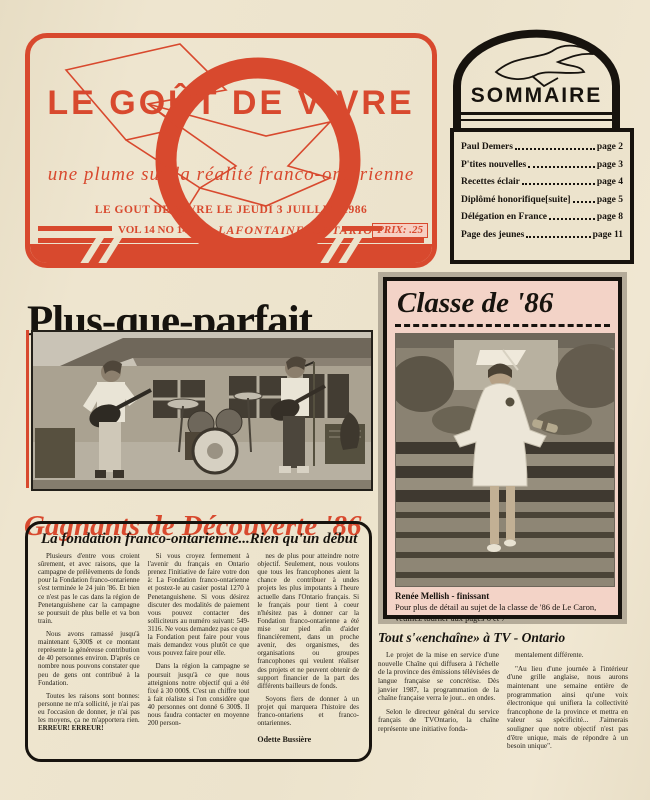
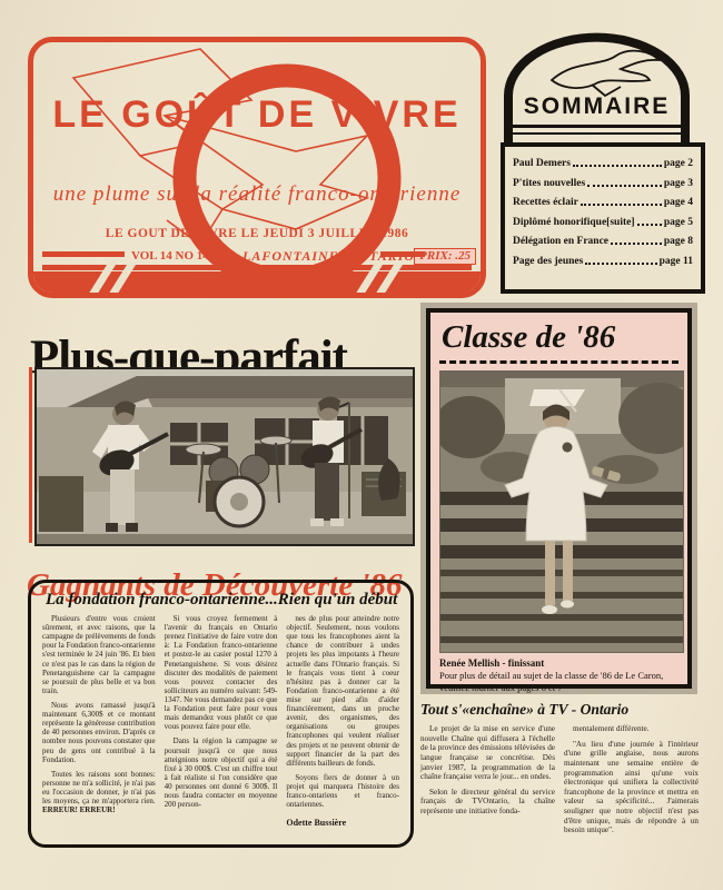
  LE GOÛT DE VIVRE
  une plume sur la réalité franco-ontarienne
  LE GOUT DE VIVRE LE JEUDI 3 JUILLET 1986
  VOL 14 NO 14
  LAFONTAINE, ONT
  RIX: .25
  SOMMAIRE
  Paul Demers
  page 2
  P'tites nouvelles
  page 3
  Recettes éclair
  page 4
  Diplômé honorifique[suite]
  page 5
  Délégation en France
  page 8
  Page des jeunes
  page 11
  Plus-que-parfait
  Gagnants de Découverte '86
  La fondation franco-ontarienne...
  Rien qu'un début
  Plusieurs d'entre vous croient sûrement, et avec raisons, que la campagne de prélèvements de fonds pour la Fondation franco-ontarienne s'est terminée le 24 juin '86. Et bien ce n'est pas le cas dans la région de Penetanguishene car la campagne se poursuit de plus belle et va bon train.
  Nous avons ramassé jusqu'à maintenant 6,300$ et ce montant représente la généreuse contribution de 40 personnes environ. D'après ce nombre nous pouvons constater que peu de gens ont contribué à la Fondation.
  Toutes les raisons sont bonnes: personne ne m'a sollicité, je n'ai pas eu l'occasion de donner, je n'ai pas les moyens, ça ne m'apportera rien. ERREUR! ERREUR!
- Si vous croyez fermement à l'avenir du français en Ontario prenez l'initiative de faire votre don à: La Fondation franco-ontarienne et postez-le au casier postal 1270 à Penetanguishene. Si vous désirez discuter des modalités de paiement vous pouvez contacter des solliciteurs au numéro suivant: 549-3116. Ne vous demandez pas ce que la Fondation peut faire pour vous mais demandez vous plutôt ce que vous pouvez faire pour elle.
+ Si vous croyez fermement à l'avenir du français en Ontario prenez l'initiative de faire votre don à: La Fondation franco-ontarienne et postez-le au casier postal 1270 à Penetanguishene. Si vous désirez discuter des modalités de paiement vous pouvez contacter des solliciteurs au numéro suivant: 549-1347. Ne vous demandez pas ce que la Fondation peut faire pour vous mais demandez vous plutôt ce que vous pouvez faire pour elle.
  Dans la région la campagne se poursuit jusqu'à ce que nous atteignions notre objectif qui a été fixé à 30 000$. C'est un chiffre tout à fait réaliste si l'on considère que 40 personnes ont donné 6 300$. Il nous faudra contacter en moyenne 200 person-
- nes de plus pour atteindre notre objectif. Seulement, nous voulons que tous les francophones aient la chance de contribuer à undes projets les plus impotants à l'heure actuelle dans l'Ontario français. Si le français pour tient à coeur n'hésitez pas à donner car la Fondation franco-ontarienne a été mise sur pied afin d'aider financièrement, dans un proche avenir, des organismes, des organisations ou groupes francophones qui veulent réaliser des projets et ne peuvent obtenir de support financier de la part des différents bailleurs de fonds.
+ nes de plus pour atteindre notre objectif. Seulement, nous voulons que tous les francophones aient la chance de contribuer à undes projets les plus impotants à l'heure actuelle dans l'Ontario français. Si le français vous tient à coeur n'hésitez pas à donner car la Fondation franco-ontarienne a été mise sur pied afin d'aider financièrement, dans un proche avenir, des organismes, des organisations ou groupes francophones qui veulent réaliser des projets et ne peuvent obtenir de support financier de la part des différents bailleurs de fonds.
  Soyons fiers de donner à un projet qui marquera l'histoire des franco-ontariens et franco-ontariennes.
  Odette Bussière
  Classe de '86
  Renée Mellish - finissant
  Pour plus de détail au sujet de la classe de '86 de Le Caron, veuillez tourner aux pages 6 et 7
  Tout s'«enchaîne» à TV - Ontario
  Le projet de la mise en service d'une nouvelle Chaîne qui diffusera à l'échelle de la province des émissions télévisées de langue française se concrétise. Dès janvier 1987, la programmation de la chaîne française verra le jour... en ondes.
  Selon le directeur général du service français de TVOntario, la chaîne représente une initiative fonda-
  mentalement différente.
  "Au lieu d'une journée à l'intérieur d'une grille anglaise, nous aurons maintenant une semaine entière de programmation ainsi qu'une voix électronique qui unifiera la collectivité francophone de la province et mettra en valeur sa spécificité... J'aimerais souligner que notre objectif n'est pas d'être unique, mais de répondre à un besoin unique".
